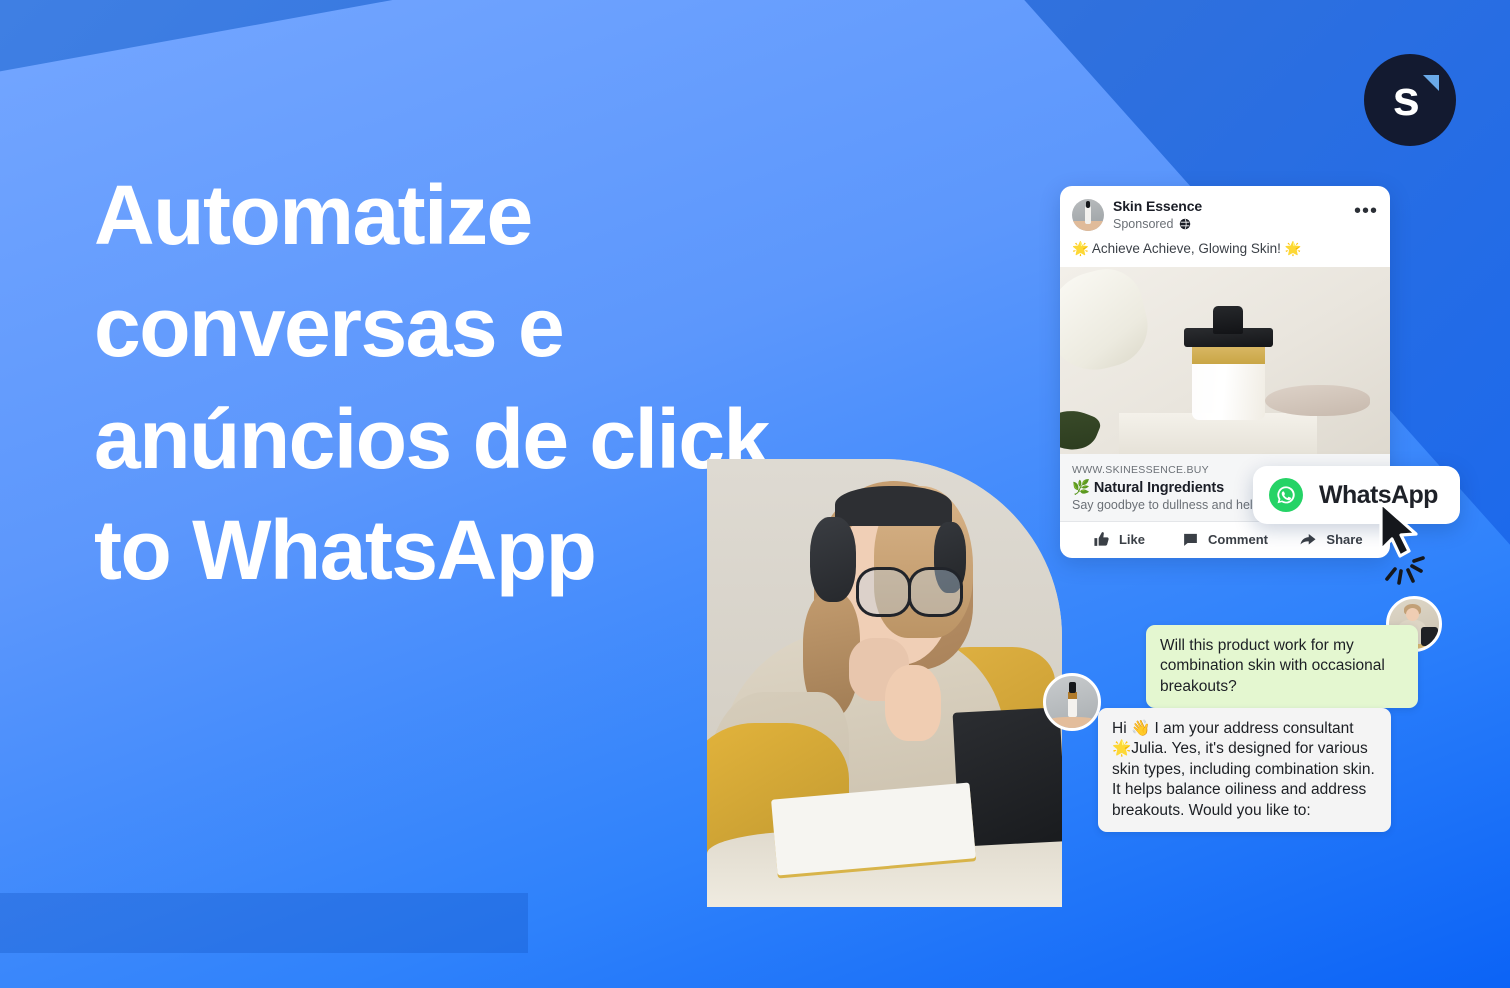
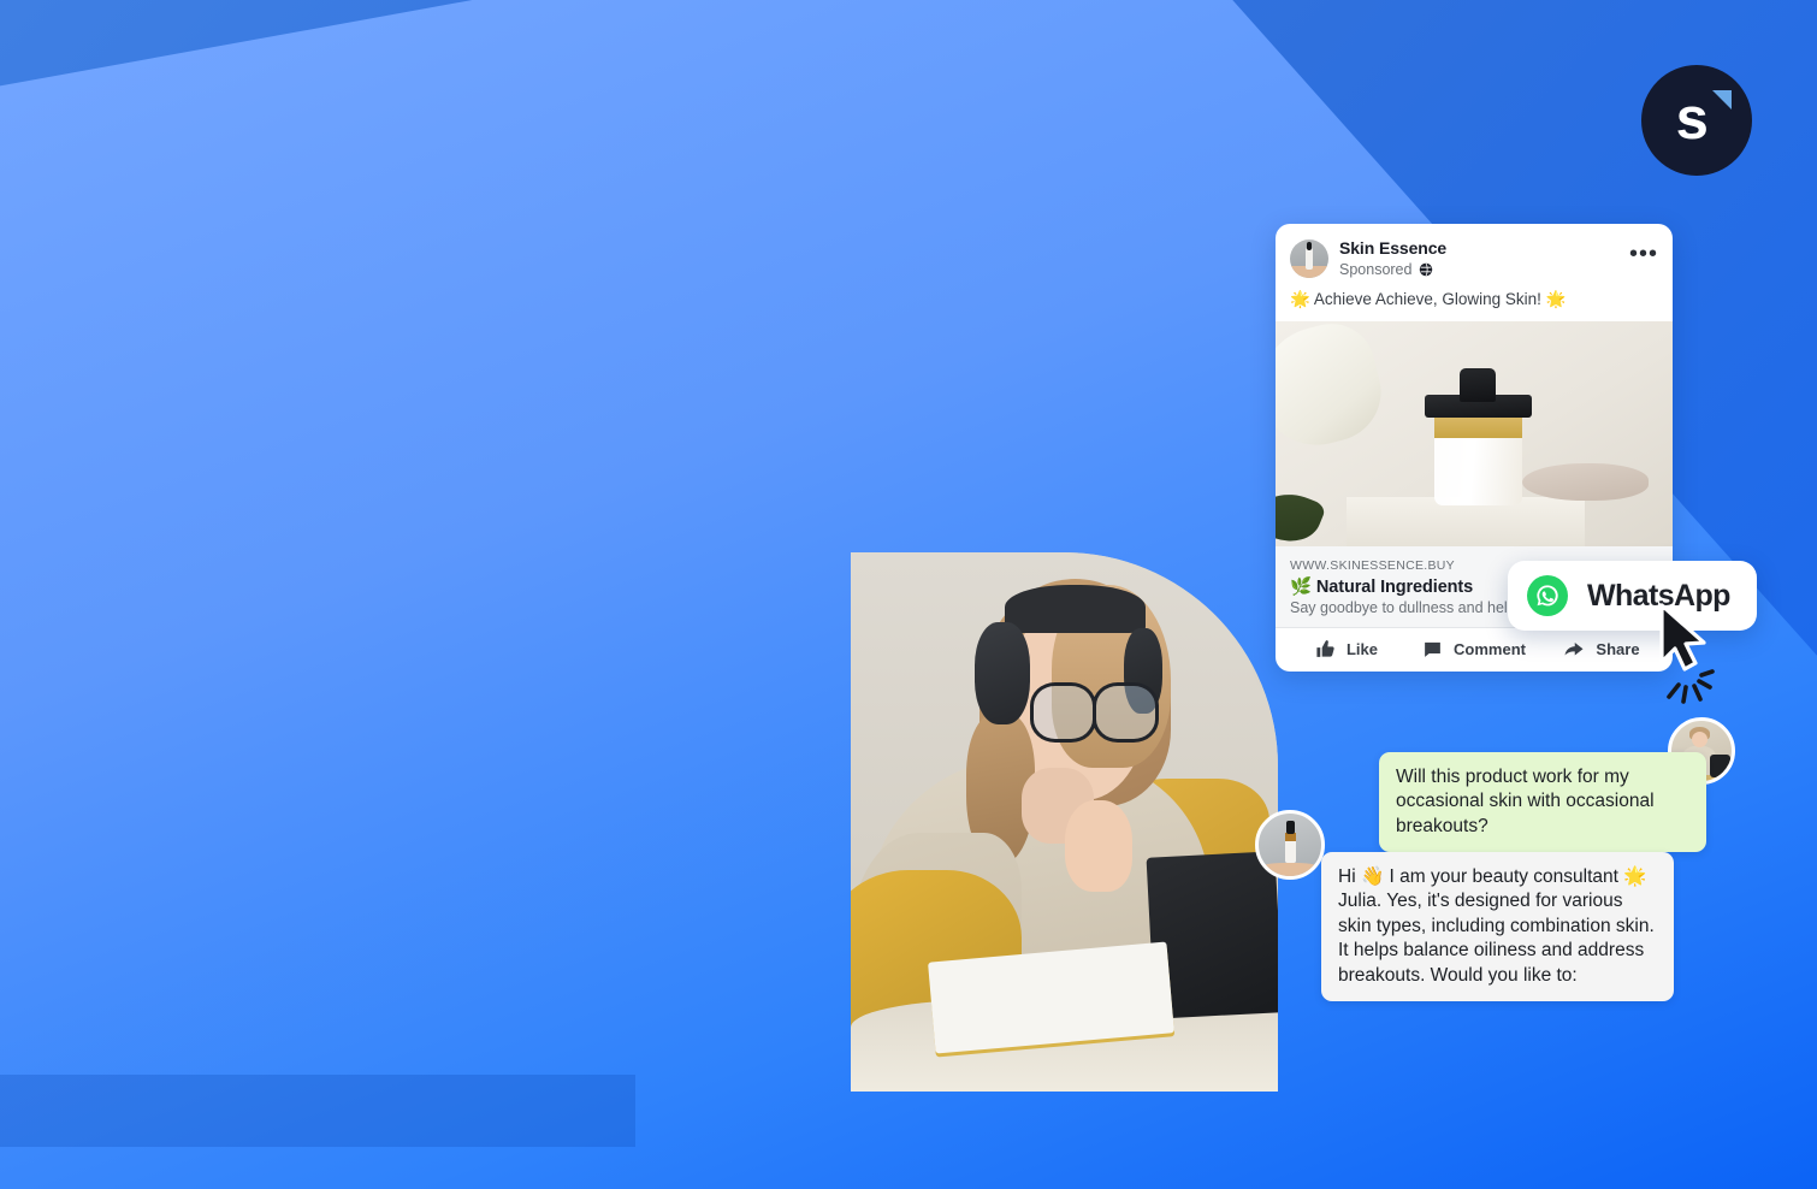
  s
- Automatize
- conversas e
- anúncios de click
- to WhatsApp
  Skin Essence
  Sponsored
  •••
  🌟 Achieve Achieve, Glowing Skin! 🌟
  WWW.SKINESSENCE.BUY
  🌿 Natural Ingredients
  Like
  Comment
  Share
  WhatsApp
- Will this product work for my combination skin with occasional breakouts?
+ Will this product work for my occasional skin with occasional breakouts?
- Hi 👋 I am your address consultant 🌟Julia. Yes, it's designed for various skin types, including combination skin. It helps balance oiliness and address breakouts. Would you like to:
+ Hi 👋 I am your beauty consultant 🌟Julia. Yes, it's designed for various skin types, including combination skin. It helps balance oiliness and address breakouts. Would you like to:
